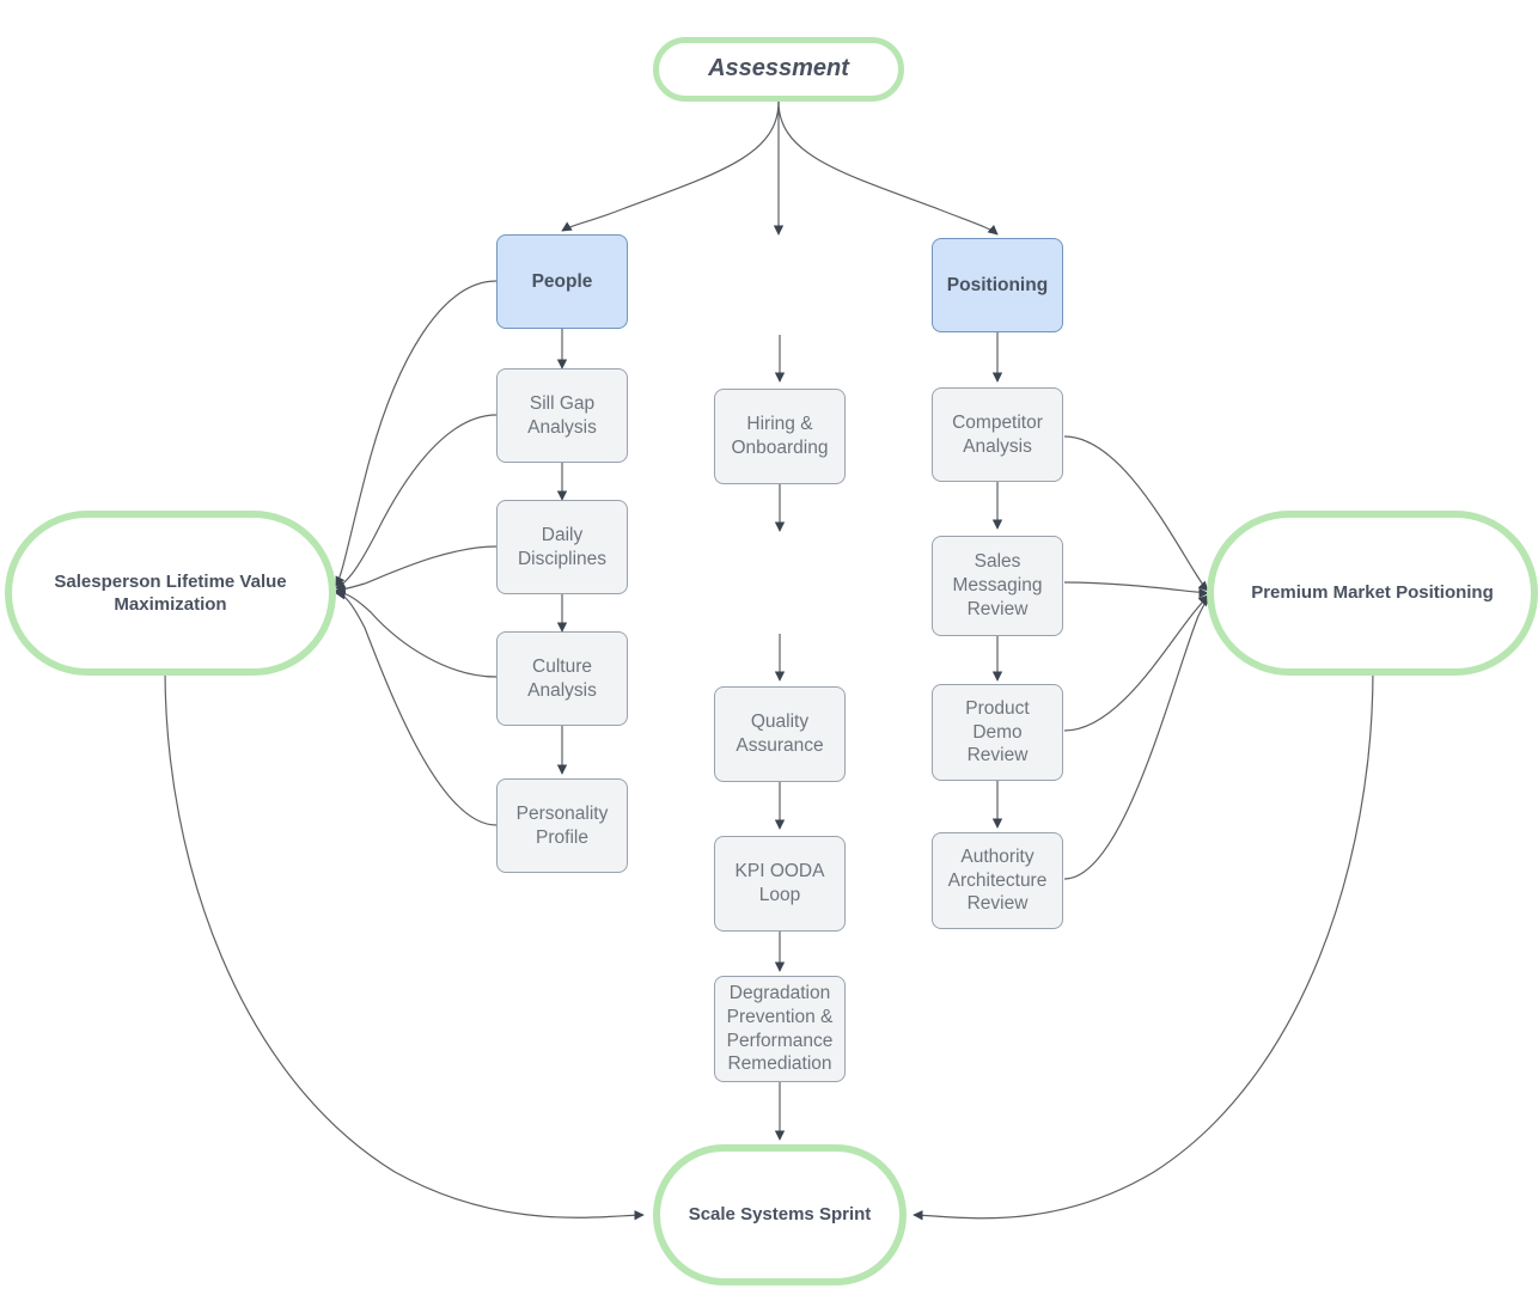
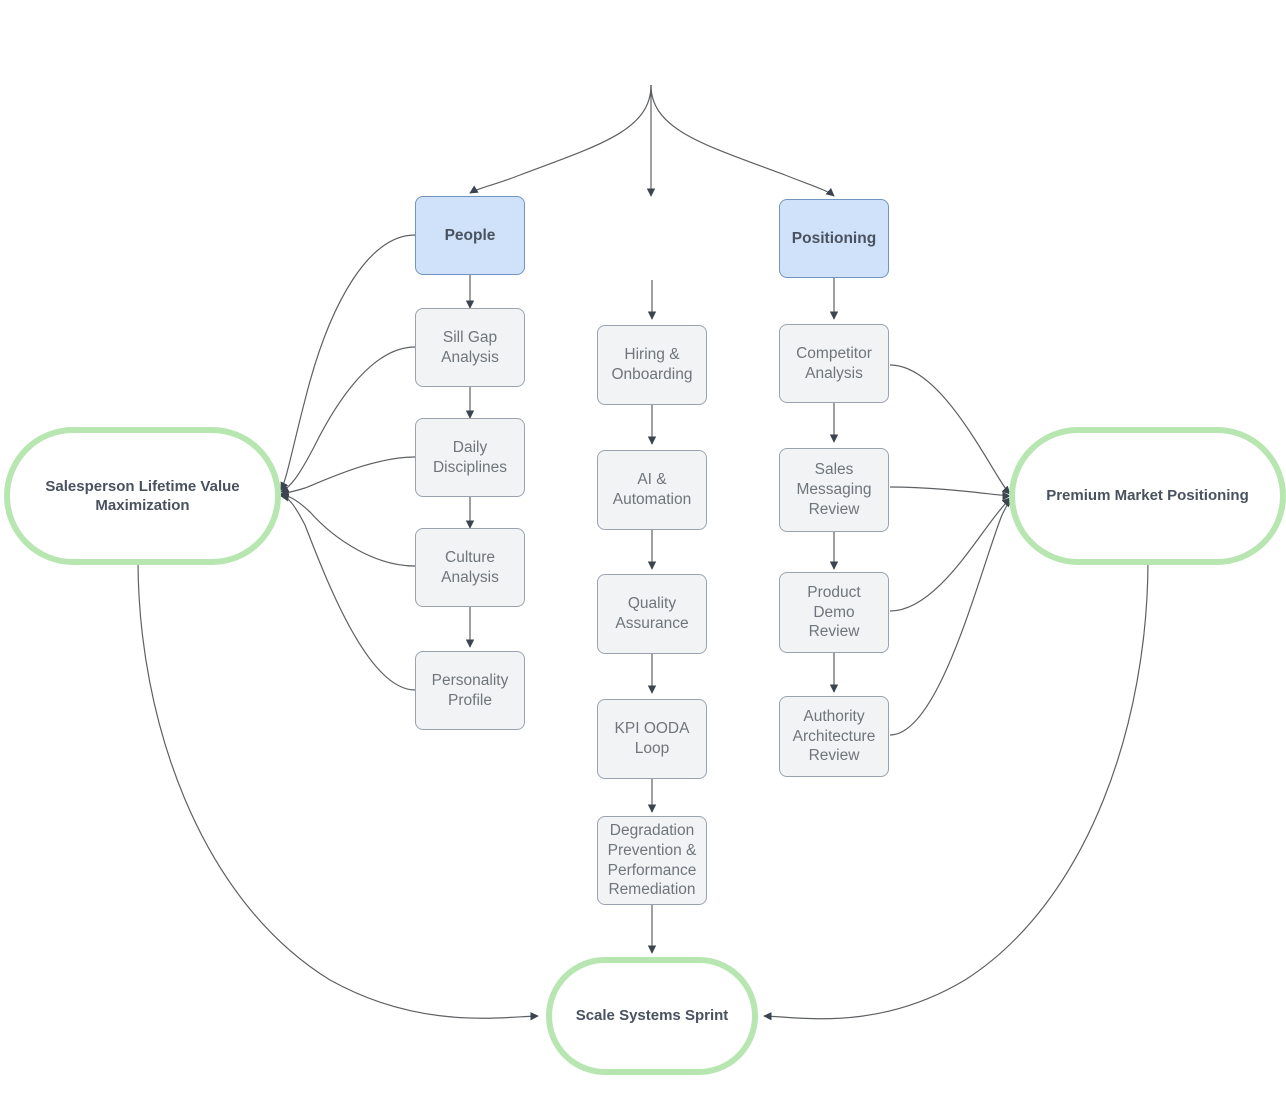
- Assessment
  People
  Positioning
  Sill Gap
  Analysis
  Daily
  Disciplines
  Culture
  Analysis
  Personality
  Profile
  Hiring &
  Onboarding
+ AI &
+ Automation
  Quality
  Assurance
  KPI OODA
  Loop
  Degradation
  Prevention &
  Performance
  Remediation
  Competitor
  Analysis
  Sales
  Messaging
  Review
  Product
  Demo
  Review
  Authority
  Architecture
  Review
  Salesperson Lifetime Value
  Maximization
  Premium Market Positioning
  Scale Systems Sprint
